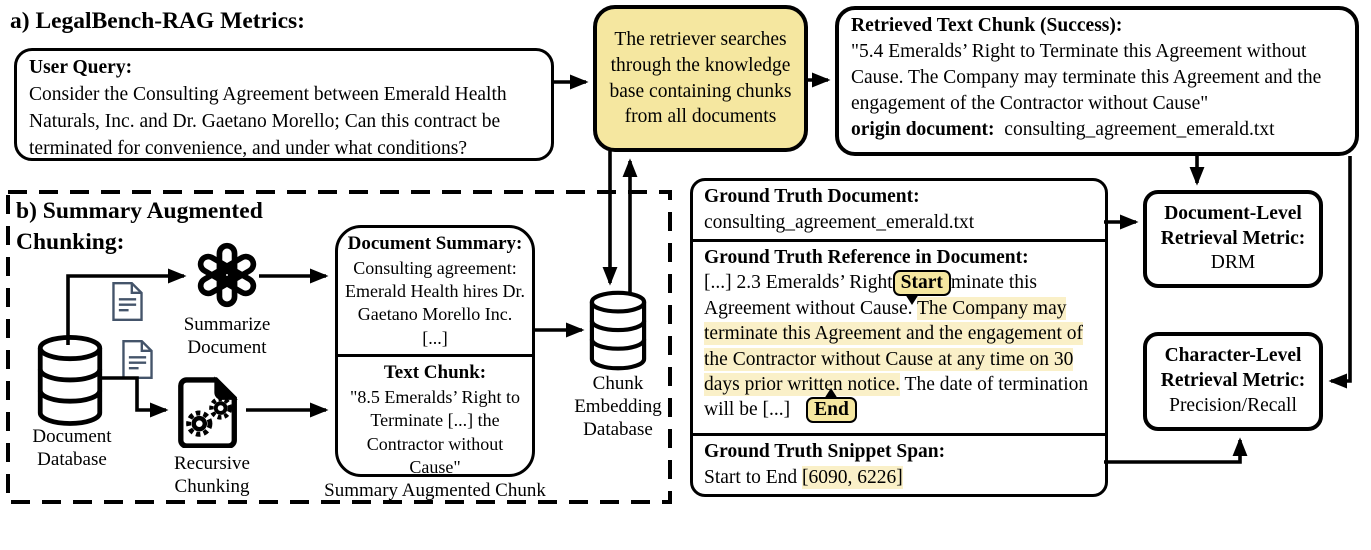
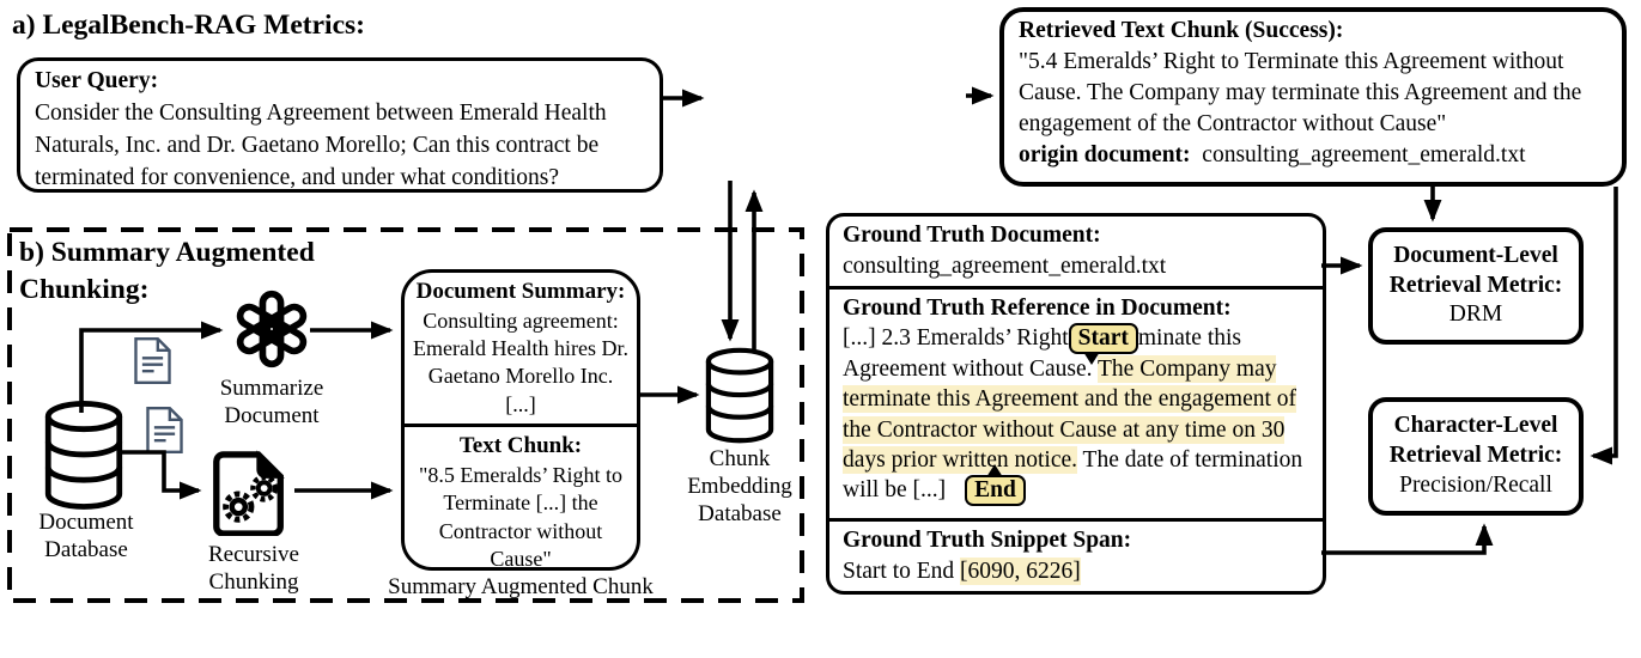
  a) LegalBench-RAG Metrics:
  b) Summary Augmented Chunking:
  User Query:
  Consider the Consulting Agreement between Emerald Health Naturals, Inc. and Dr. Gaetano Morello; Can this contract be terminated for convenience, and under what conditions?
- The retriever searches through the knowledge base containing chunks from all documents
  Retrieved Text Chunk (Success):
  "5.4 Emeralds’ Right to Terminate this Agreement without Cause. The Company may terminate this Agreement and the engagement of the Contractor without Cause"
  origin document: consulting_agreement_emerald.txt
  Document Database
  Summarize Document
  Recursive Chunking
  Document Summary:
  Consulting agreement: Emerald Health hires Dr. Gaetano Morello Inc. [...]
  Text Chunk:
  "8.5 Emeralds’ Right to Terminate [...] the Contractor without Cause"
  Summary Augmented Chunk
  Chunk Embedding Database
  Ground Truth Document:
  consulting_agreement_emerald.txt
  Ground Truth Reference in Document:
  [...] 2.3 Emeralds’ Right Start minate this Agreement without Cause. The Company may terminate this Agreement and the engagement of the Contractor without Cause at any time on 30 days prior written notice. The date of termination will be [...] End
  Ground Truth Snippet Span:
  Start to End [6090, 6226]
  Document-Level Retrieval Metric:
  DRM
  Character-Level Retrieval Metric:
  Precision/Recall
